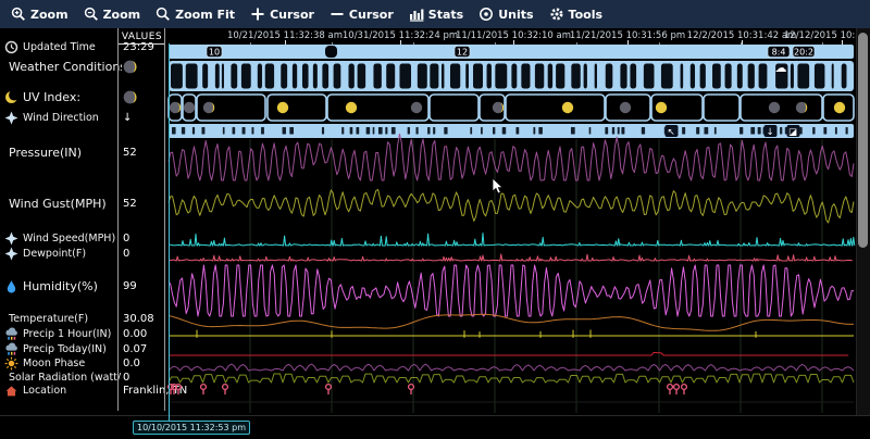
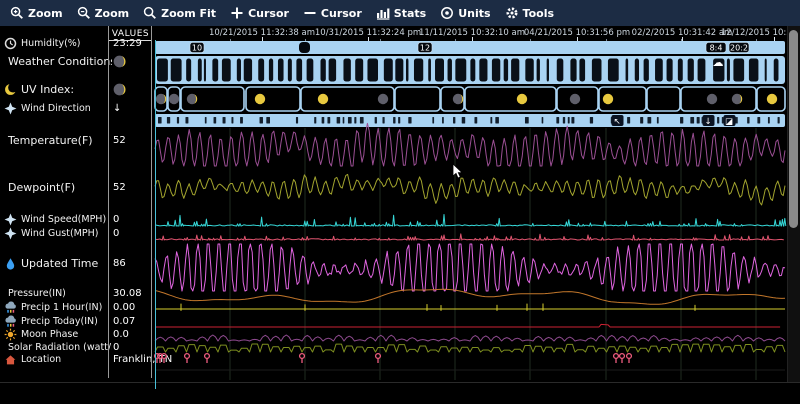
  Zoom
  Zoom
  Zoom Fit
  Cursor
  Cursor
  Stats
  Units
  Tools
  VALUES
- Updated Time
+ Humidity(%)
  Weather Condition
  UV Index:
  Wind Direction
- Pressure(IN)
+ Temperature(F)
- Wind Gust(MPH)
+ Dewpoint(F)
  Wind Speed(MPH)
- Dewpoint(F)
+ Wind Gust(MPH)
- Humidity(%)
+ Updated Time
- Temperature(F)
+ Pressure(IN)
  Precip 1 Hour(IN)
  Precip Today(IN)
  Moon Phase
  Solar Radiation (watt/
  Location
  23:29
  ↓
  52
  52
  0
  0
- 99
+ 86
  30.08
  0.00
  0.07
  0.0
  0
  Franklin, TN
  10/21/2015 11:32:38 am
  10/31/2015 11:32:24 pm
  11/11/2015 10:32:10 am
- 11/21/2015 10:31:56 pm
+ 04/21/2015 10:31:56 pm
- 12/2/2015 10:31:42 am
+ 02/2/2015 10:31:42 am
  10
  12
  8:4
  20:2
  ☁
  ↖
  ↓
  ◪
- 10/10/2015 11:32:53 pm
